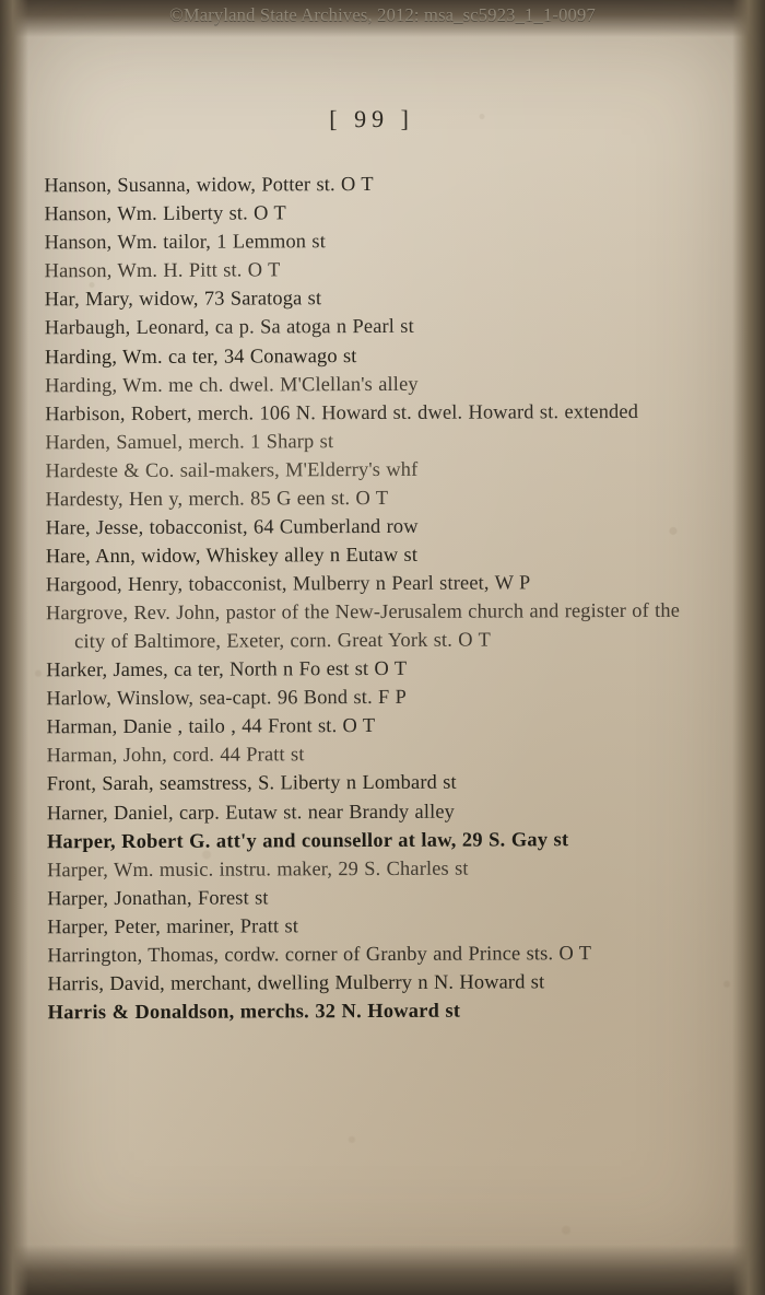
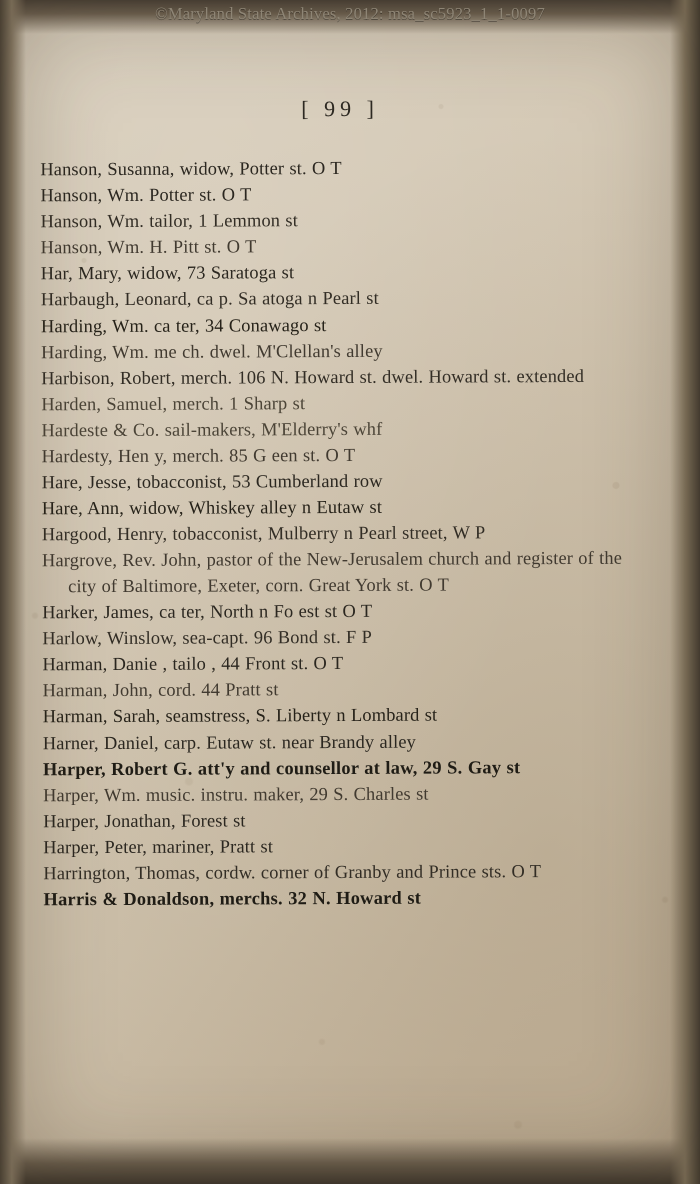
  ©Maryland State Archives, 2012: msa_sc5923_1_1-0097
  [ 99 ]
  Hanson, Susanna, widow, Potter st. O T
- Hanson, Wm. Liberty st. O T
+ Hanson, Wm. Potter st. O T
  Hanson, Wm. tailor, 1 Lemmon st
  Hanson, Wm. H. Pitt st. O T
  Har, Mary, widow, 73 Saratoga st
  Harbaugh, Leonard, ca p. Sa atoga n Pearl st
  Harding, Wm. ca ter, 34 Conawago st
  Harding, Wm. me ch. dwel. M'Clellan's alley
  Harbison, Robert, merch. 106 N. Howard st. dwel. Howard st. extended
  Harden, Samuel, merch. 1 Sharp st
  Hardeste & Co. sail-makers, M'Elderry's whf
  Hardesty, Hen y, merch. 85 G een st. O T
- Hare, Jesse, tobacconist, 64 Cumberland row
+ Hare, Jesse, tobacconist, 53 Cumberland row
  Hare, Ann, widow, Whiskey alley n Eutaw st
  Hargood, Henry, tobacconist, Mulberry n Pearl street, W P
  Hargrove, Rev. John, pastor of the New-Jerusalem church and register of the city of Baltimore, Exeter, corn. Great York st. O T
  Harker, James, ca ter, North n Fo est st O T
  Harlow, Winslow, sea-capt. 96 Bond st. F P
  Harman, Danie , tailo , 44 Front st. O T
  Harman, John, cord. 44 Pratt st
- Front, Sarah, seamstress, S. Liberty n Lombard st
+ Harman, Sarah, seamstress, S. Liberty n Lombard st
  Harner, Daniel, carp. Eutaw st. near Brandy alley
  Harper, Robert G. att'y and counsellor at law, 29 S. Gay st
  Harper, Wm. music. instru. maker, 29 S. Charles st
  Harper, Jonathan, Forest st
  Harper, Peter, mariner, Pratt st
  Harrington, Thomas, cordw. corner of Granby and Prince sts. O T
- Harris, David, merchant, dwelling Mulberry n N. Howard st
  Harris & Donaldson, merchs. 32 N. Howard st
